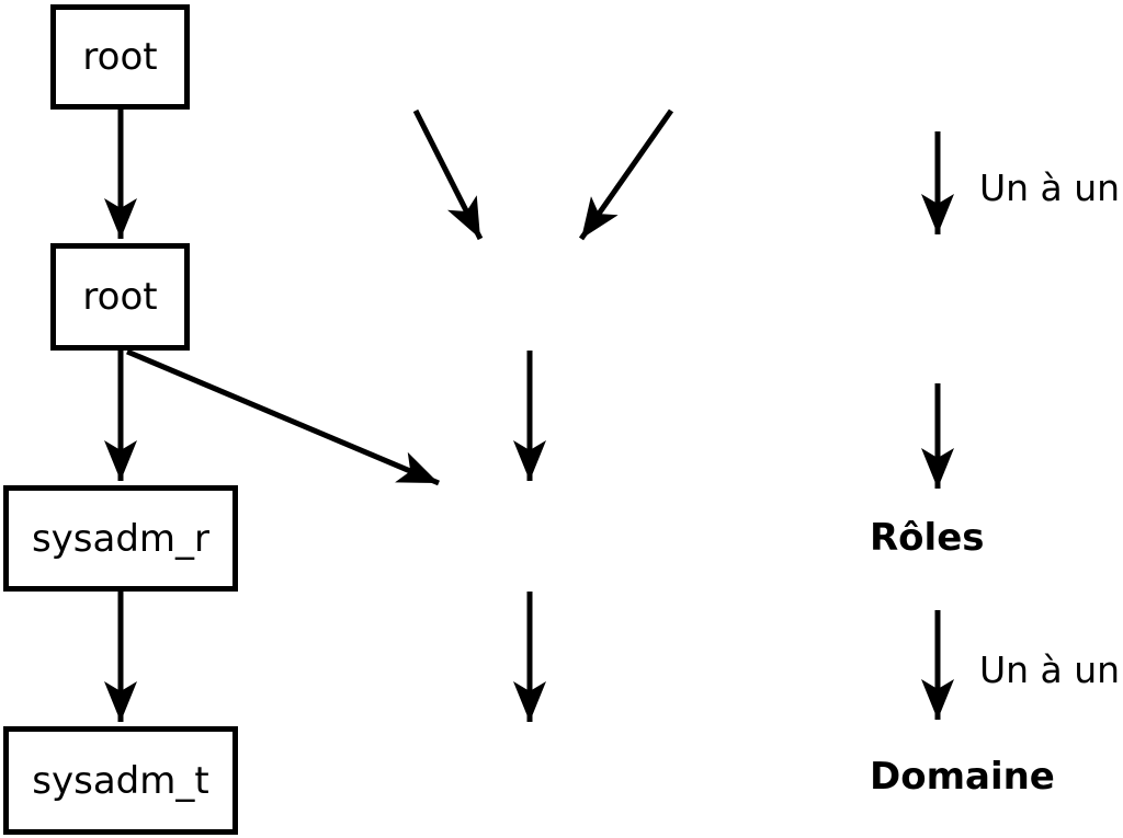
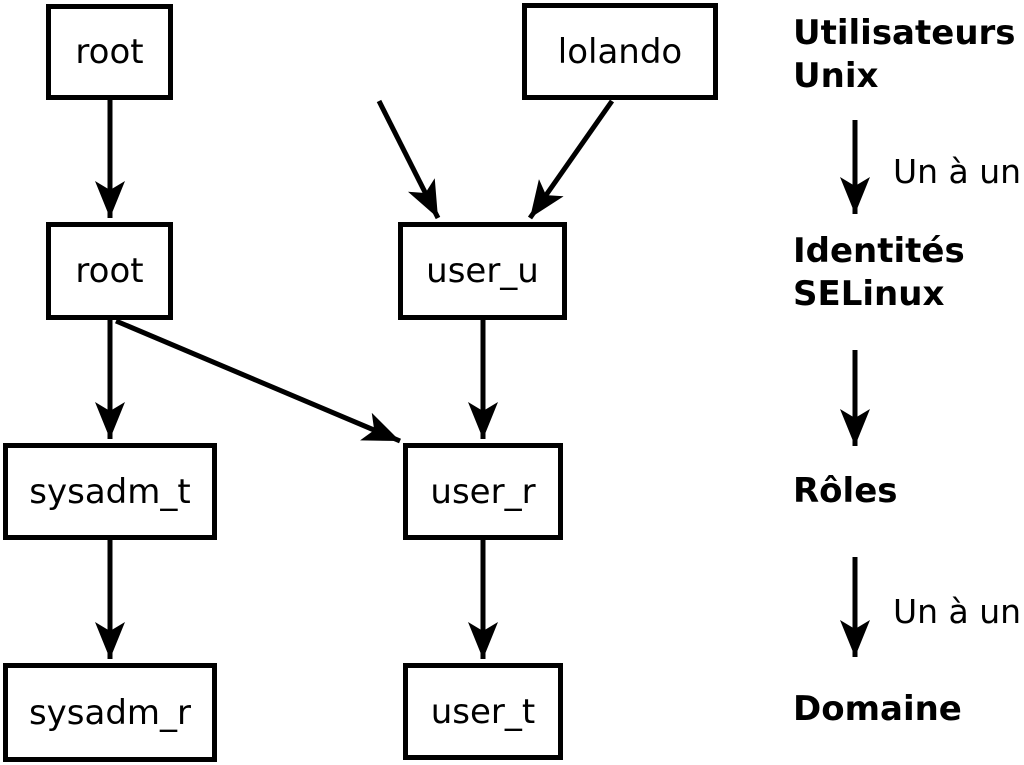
  root
+ lolando
  root
+ user_u
- sysadm_r
+ sysadm_t
+ user_r
- sysadm_t
+ sysadm_r
+ user_t
+ Utilisateurs
+ Unix
  Un à un
+ Identités
+ SELinux
  Rôles
  Un à un
  Domaine
